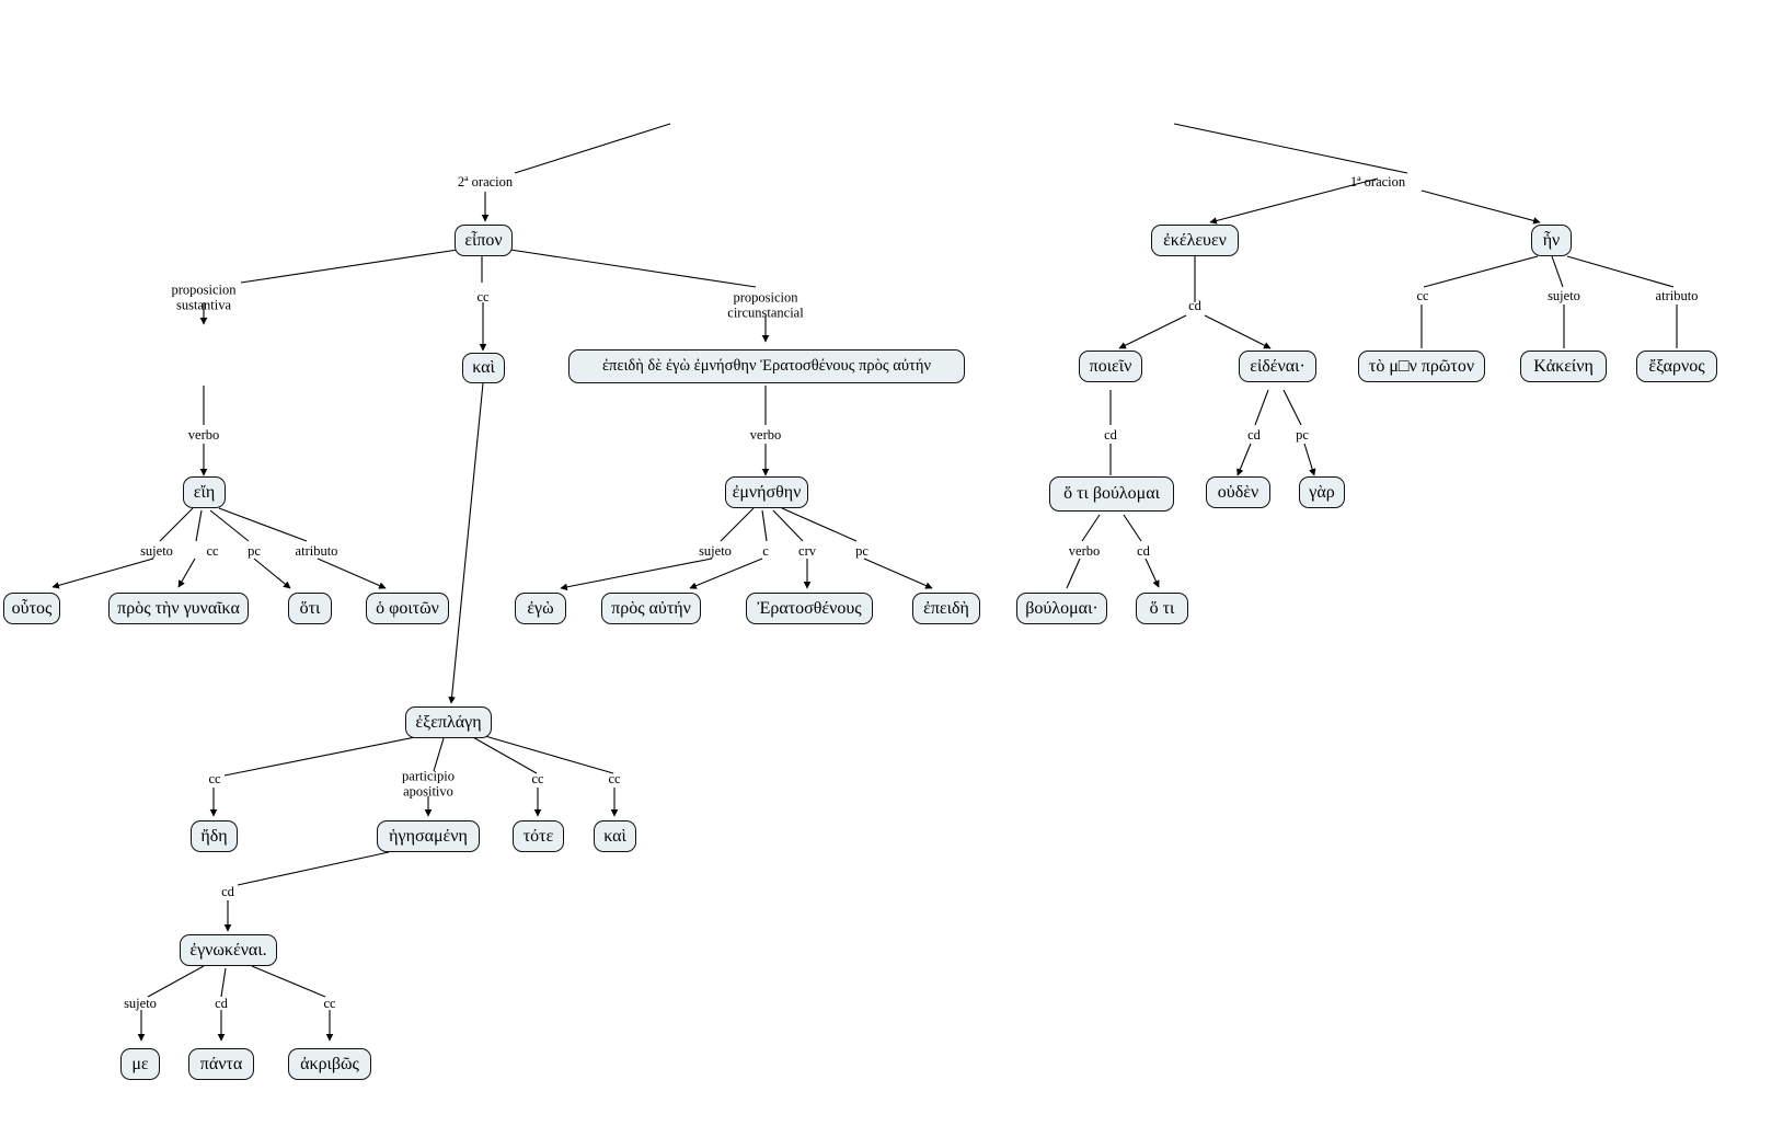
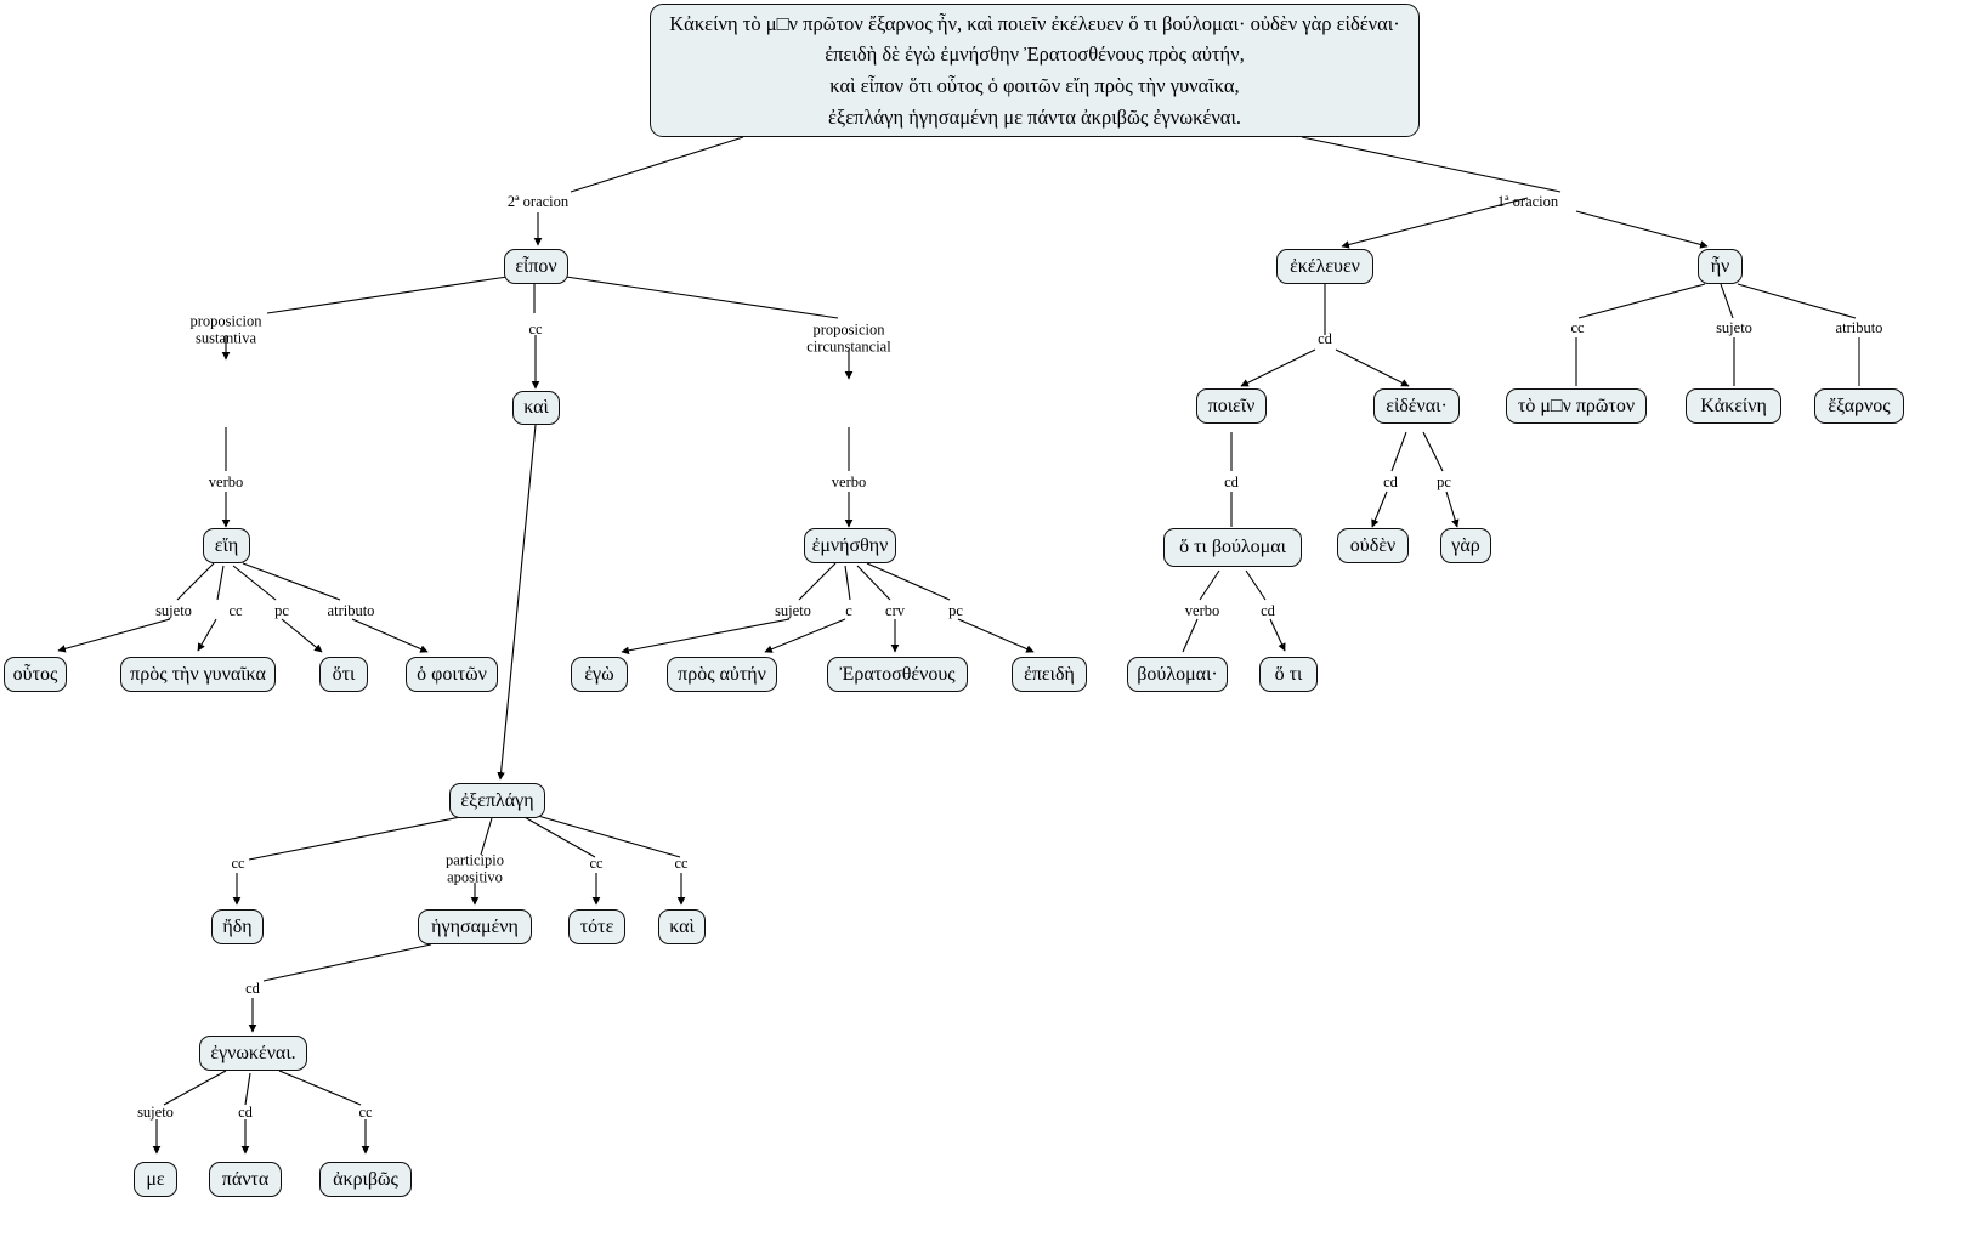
+ Κἀκείνη τὸ μ□ν πρῶτον ἔξαρνος ἦν, καὶ ποιεῖν ἐκέλευεν ὅ τι βούλομαι· οὐδὲν γὰρ εἰδέναι·
+ ἐπειδὴ δὲ ἐγὼ ἐμνήσθην Ἐρατοσθένους πρὸς αὐτήν,
+ καὶ εἶπον ὅτι οὗτος ὁ φοιτῶν εἴη πρὸς τὴν γυναῖκα,
+ ἐξεπλάγη ἡγησαμένη με πάντα ἀκριβῶς ἐγνωκέναι.
  εἶπον
  ἐκέλευεν
  ἦν
  καὶ
- ἐπειδὴ δὲ ἐγὼ ἐμνήσθην Ἐρατοσθένους πρὸς αὐτήν
  ποιεῖν
  εἰδέναι·
  τὸ μ□ν πρῶτον
  Κἀκείνη
  ἔξαρνος
  εἴη
  ἐμνήσθην
  ὅ τι βούλομαι
  οὐδὲν
  γὰρ
  οὗτος
  πρὸς τὴν γυναῖκα
  ὅτι
  ὁ φοιτῶν
  ἐγὼ
  πρὸς αὐτήν
  Ἐρατοσθένους
  ἐπειδὴ
  βούλομαι·
  ὅ τι
  ἐξεπλάγη
  ἤδη
  ἡγησαμένη
  τότε
  καὶ
  ἐγνωκέναι.
  με
  πάντα
  ἀκριβῶς
  2ª oracion
  1ª oracion
  proposicion
  sustantiva
  cc
  proposicion
  circunstancial
  cd
  cc
  sujeto
  atributo
  verbo
  verbo
  cd
  cd
  pc
  sujeto
  cc
  pc
  atributo
  sujeto
  c
  crv
  pc
  verbo
  cd
  cc
  participio
  apositivo
  cc
  cc
  cd
  sujeto
  cd
  cc
